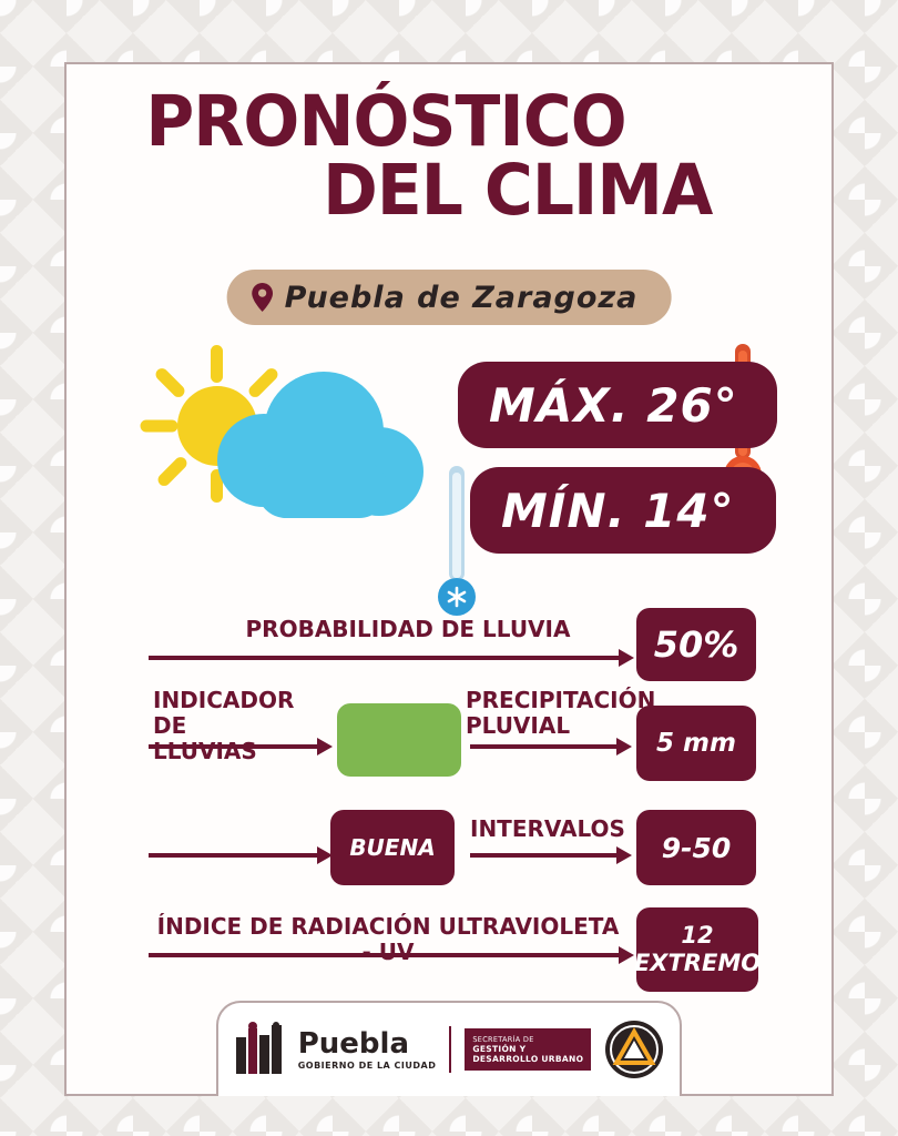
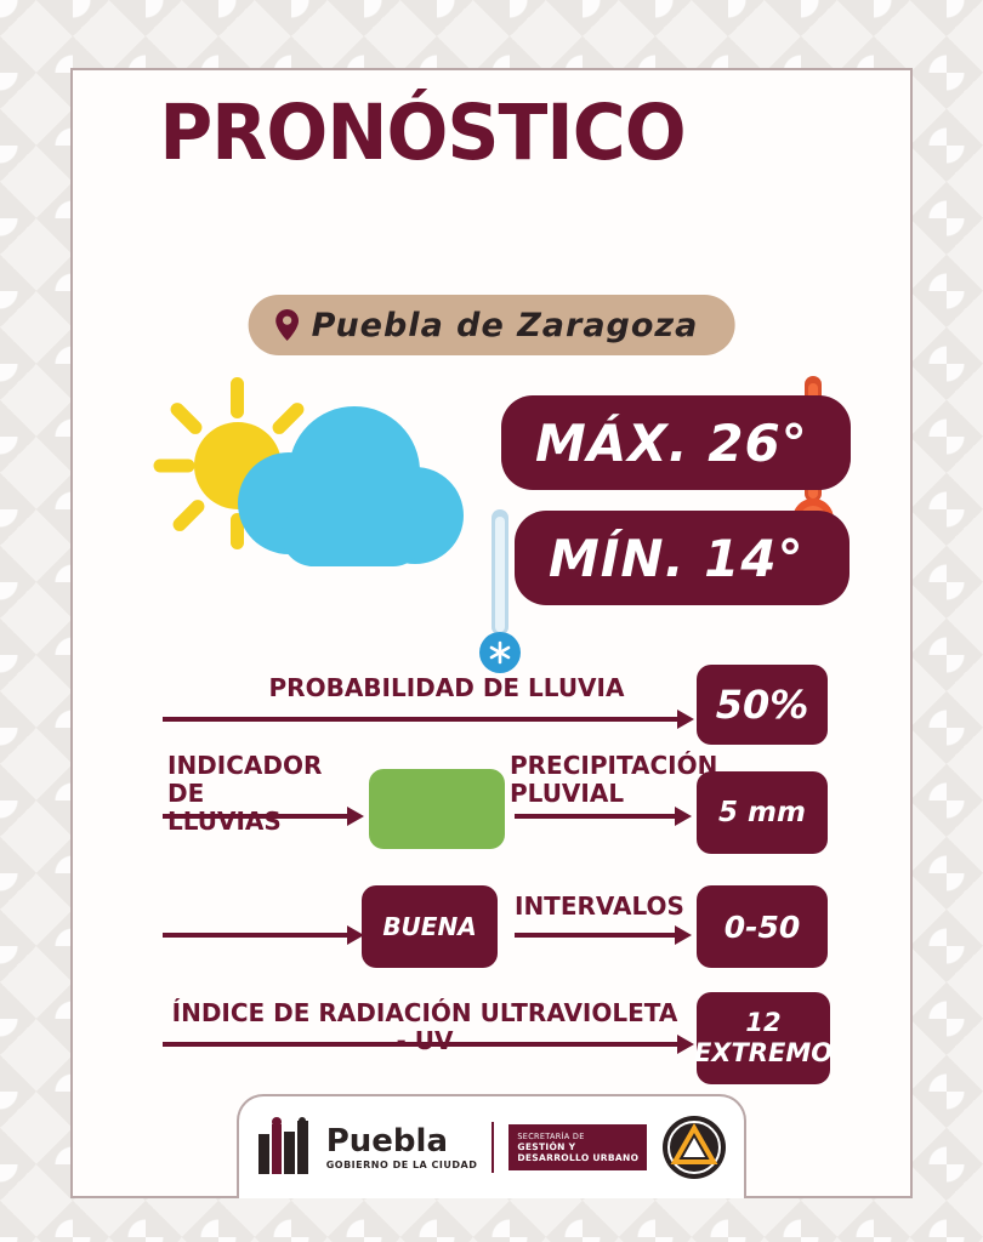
  PRONÓSTICO
- DEL CLIMA
  Puebla de Zaragoza
  MÁX. 26°
  MÍN. 14°
  PROBABILIDAD DE LLUVIA
  50%
  INDICADOR DE
  LLUVIAS
  PRECIPITACIÓN
  PLUVIAL
  5 mm
  BUENA
  INTERVALOS
- 9-50
+ 0-50
  ÍNDICE DE RADIACIÓN ULTRAVIOLETA - UV
  12
  EXTREMO
  Puebla
  GOBIERNO DE LA CIUDAD
  SECRETARÍA DE
  GESTIÓN Y
  DESARROLLO URBANO
